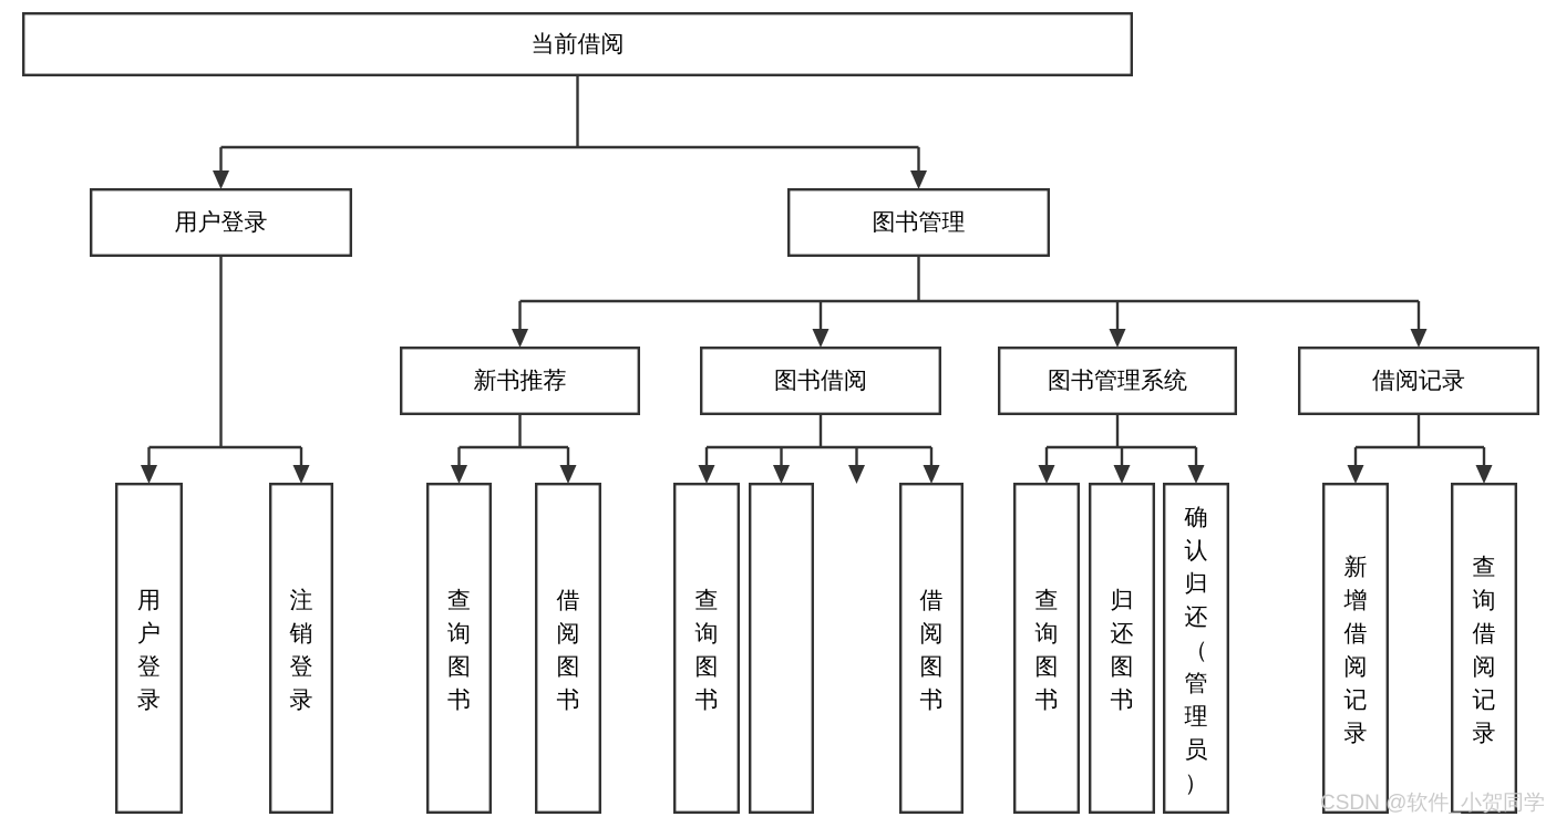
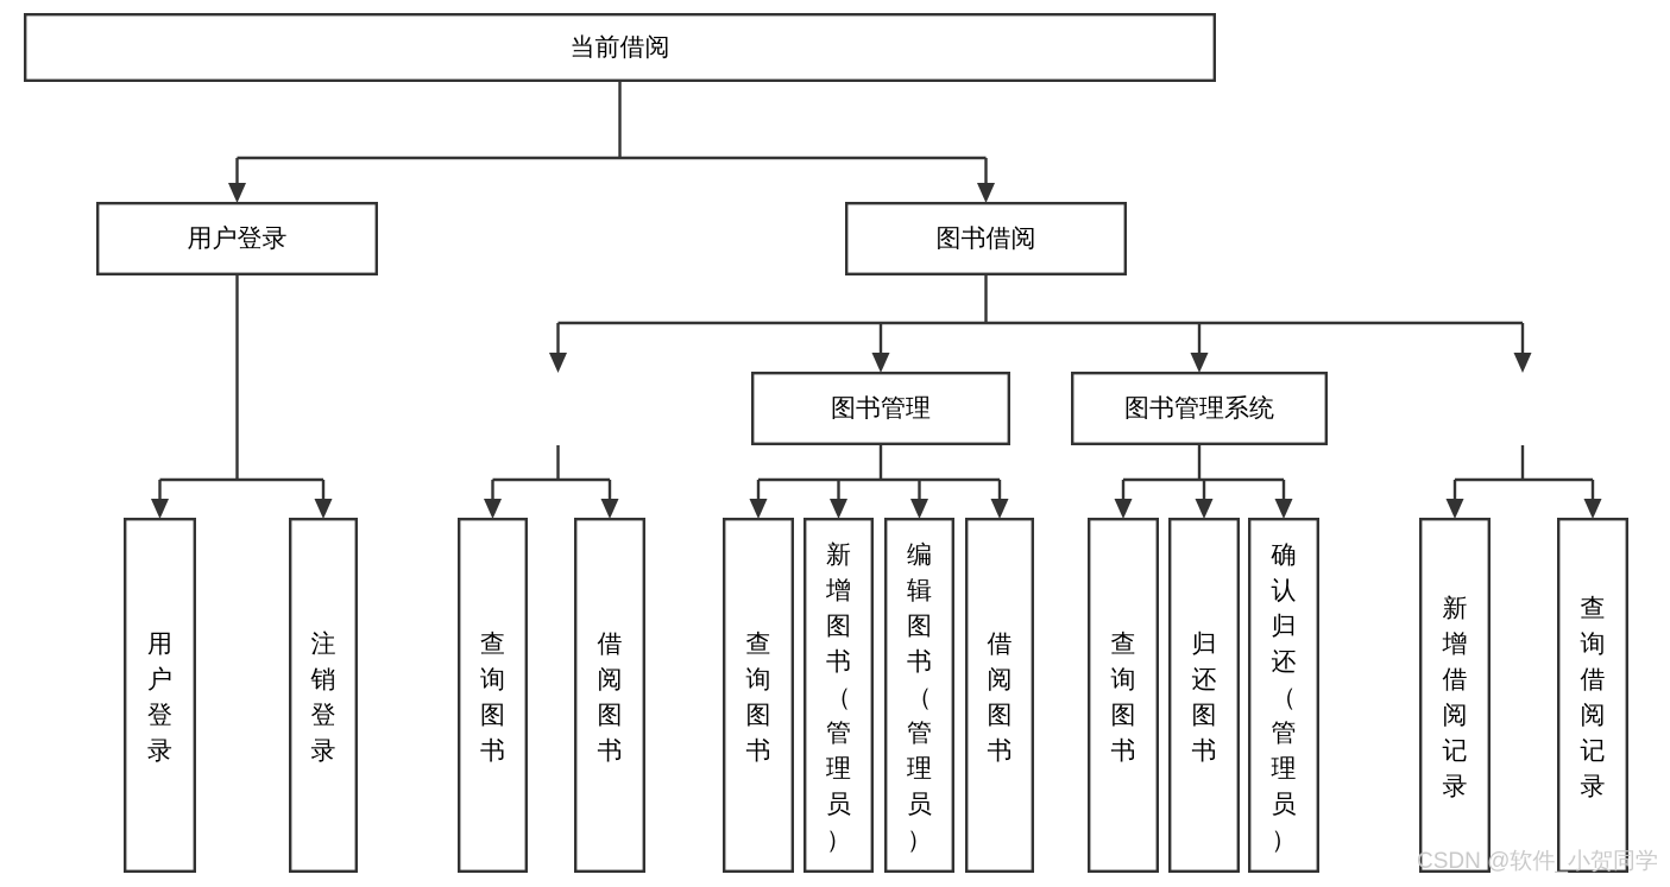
  当前借阅
  用户登录
- 图书管理
+ 图书借阅
  用户登录
  注销登录
- 新书推荐
- 图书借阅
+ 图书管理
  图书管理系统
- 借阅记录
  查询图书
  借阅图书
  查询图书
+ 新增图书（管理员）
+ 编辑图书（管理员）
  借阅图书
  查询图书
  归还图书
  确认归还（管理员）
  新增借阅记录
  查询借阅记录
  CSDN @软件_小贺同学
